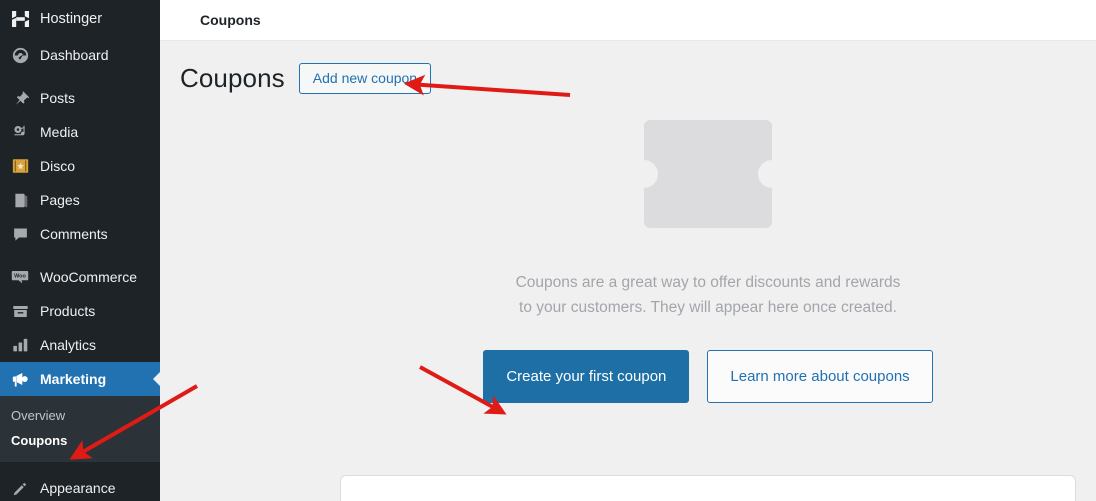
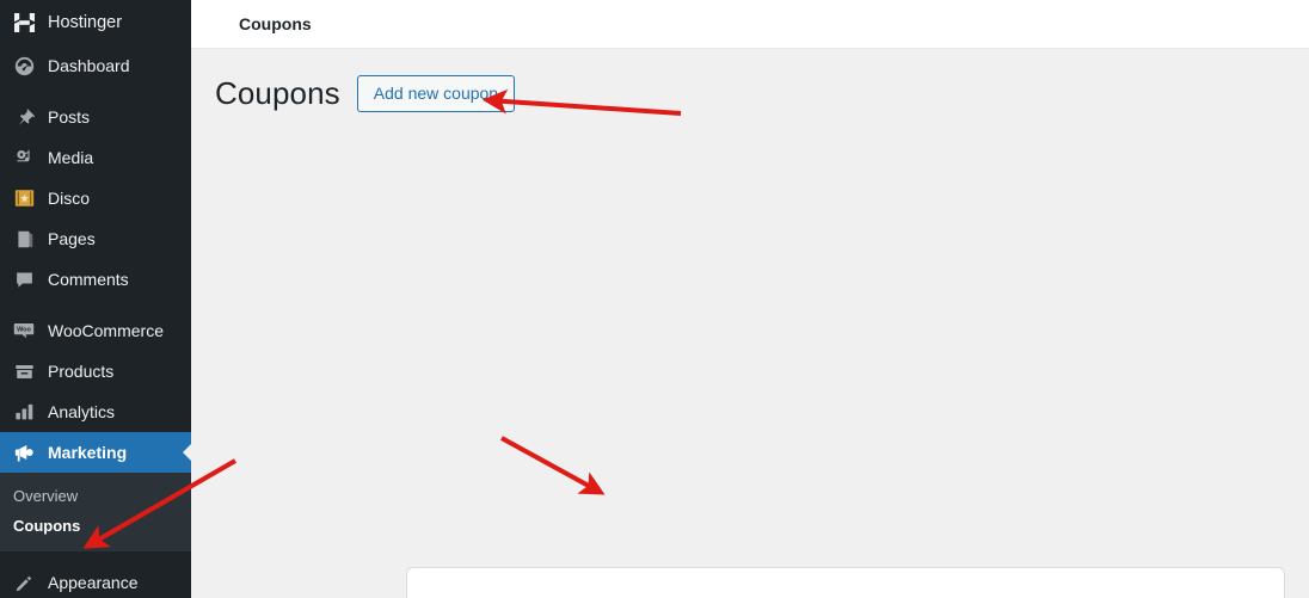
  Hostinger
  Dashboard
  Posts
  Media
  Disco
  Pages
  Comments
  WooCommerce
  Products
  Analytics
  Marketing
  Overview
  Coupons
  Appearance
  Coupons
  Coupons
  Add new coupon
- Coupons are a great way to offer discounts and rewards
- to your customers. They will appear here once created.
- Create your first coupon
- Learn more about coupons
